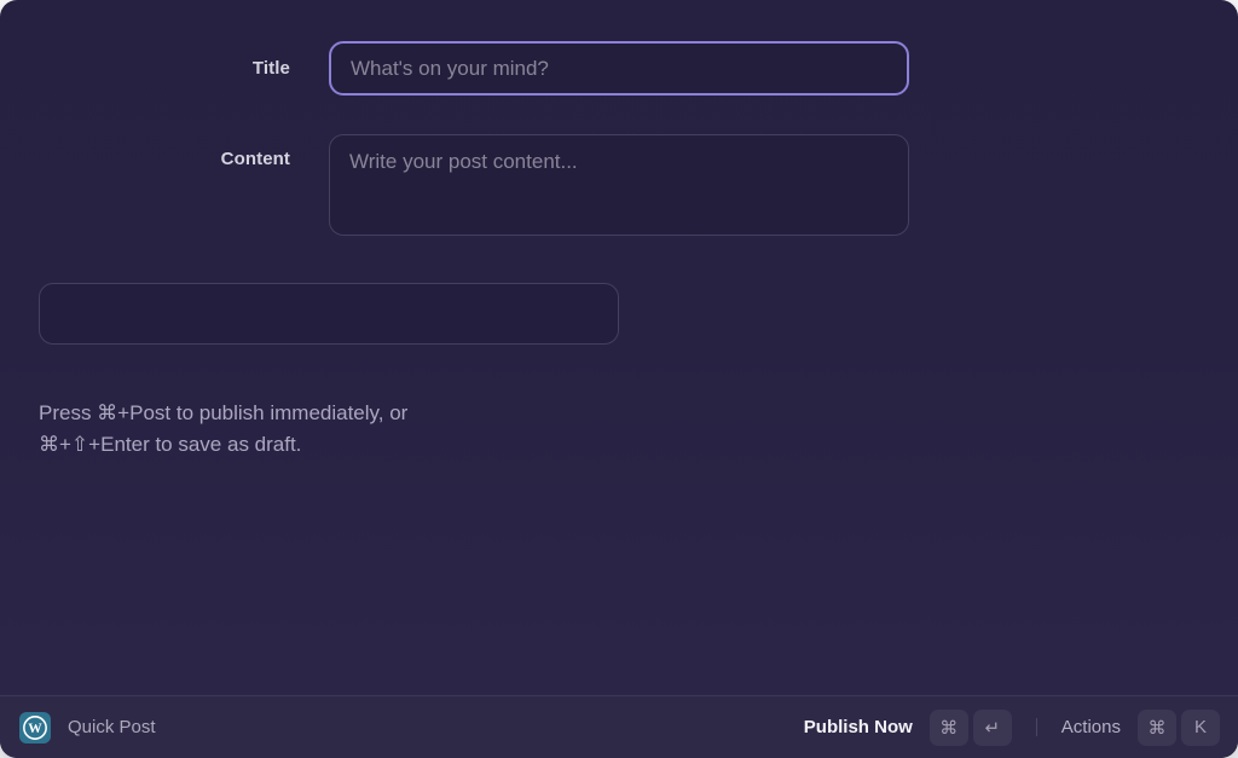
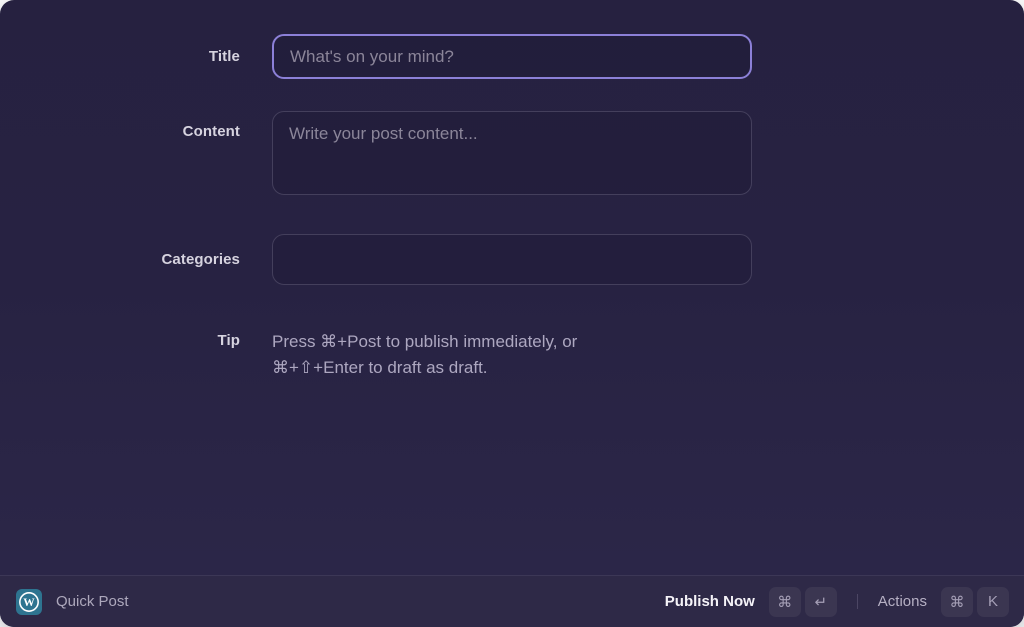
  Title
  What's on your mind?
  Content
  Write your post content...
+ Categories
+ Tip
  Press ⌘+Post to publish immediately, or
- ⌘+⇧+Enter to save as draft.
+ ⌘+⇧+Enter to draft as draft.
  W
  Quick Post
  Publish Now
  ⌘
  ↵
  Actions
  ⌘
  K
